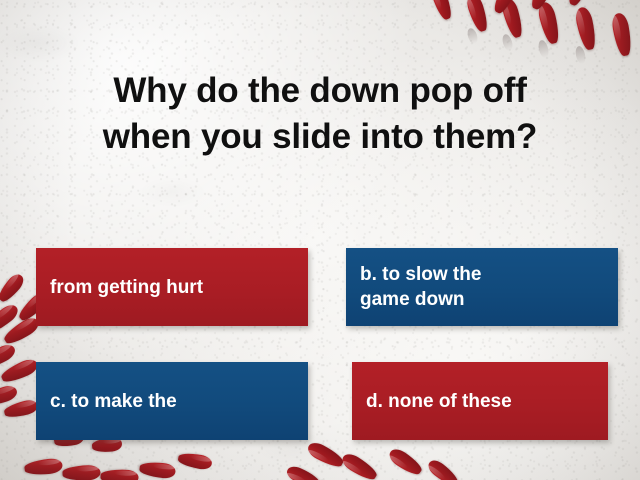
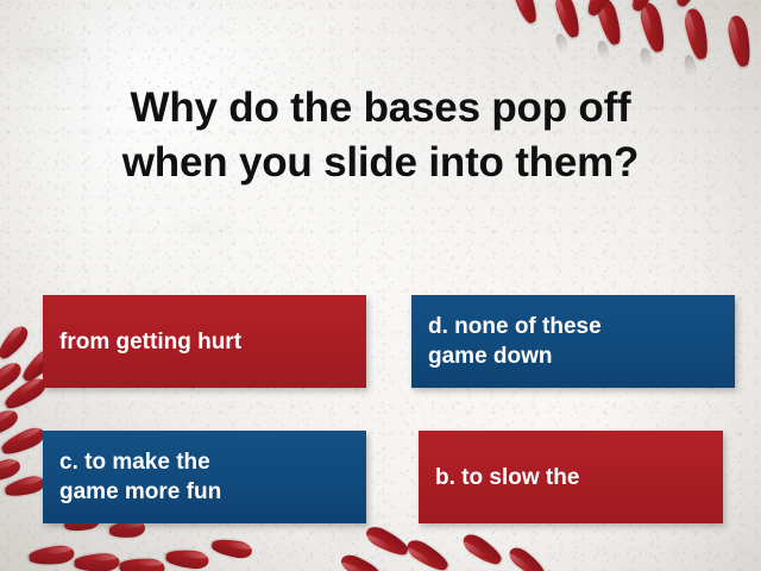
- Why do the down pop off
+ Why do the bases pop off
  when you slide into them?
  from getting hurt
- b. to slow the
+ d. none of these
  game down
  c. to make the
+ game more fun
- d. none of these
+ b. to slow the
